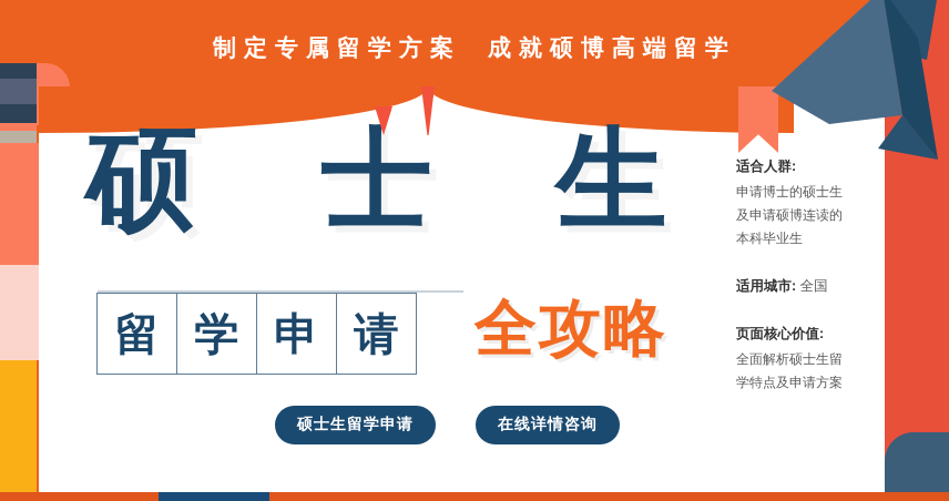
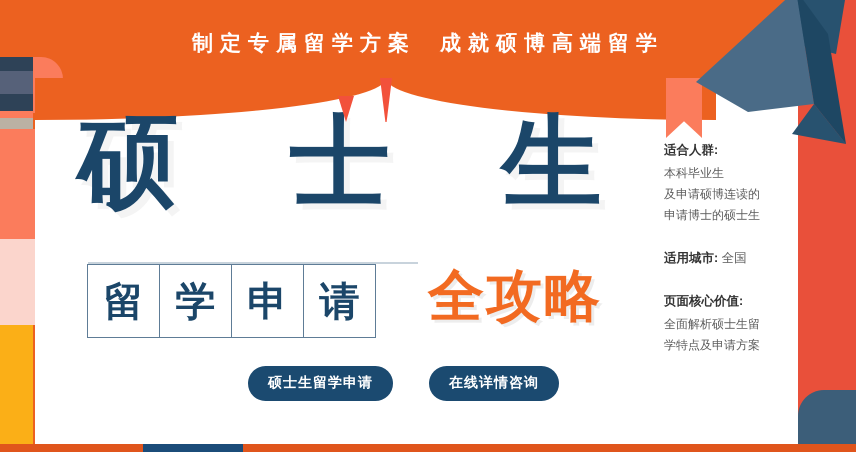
  制定专属留学方案 成就硕博高端留学
  硕 士 生
  留
  学
  申
  请
  全攻略
  硕士生留学申请
  在线详情咨询
  适合人群:
- 申请博士的硕士生
+ 本科毕业生
  及申请硕博连读的
- 本科毕业生
+ 申请博士的硕士生
  适用城市: 全国
  页面核心价值:
  全面解析硕士生留
  学特点及申请方案
